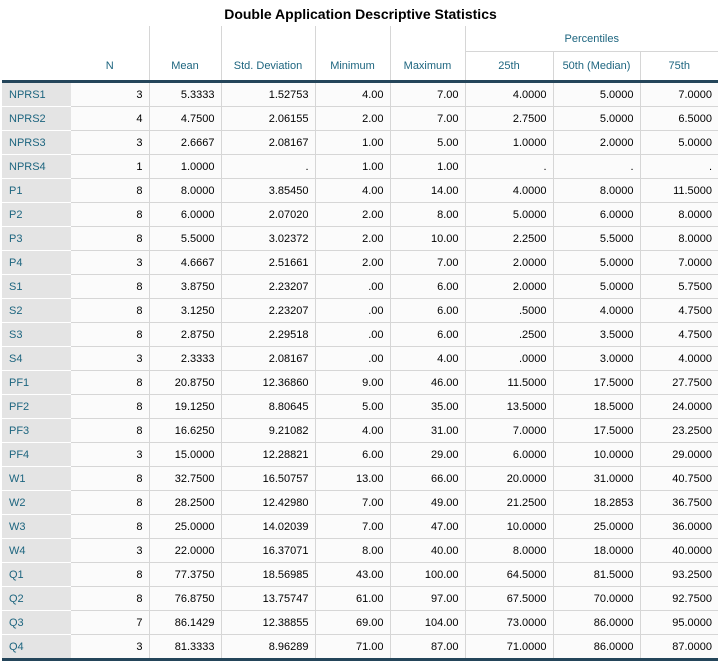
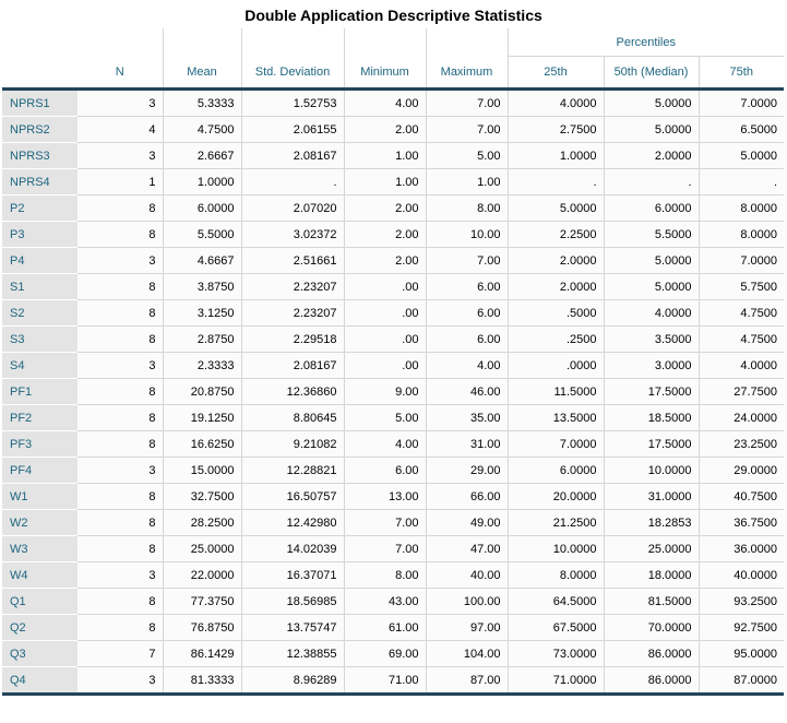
  Double Application Descriptive Statistics
  						Percentiles
  	N	Mean	Std. Deviation	Minimum	Maximum	25th	50th (Median)	75th
  NPRS1	3	5.3333	1.52753	4.00	7.00	4.0000	5.0000	7.0000
  NPRS2	4	4.7500	2.06155	2.00	7.00	2.7500	5.0000	6.5000
  NPRS3	3	2.6667	2.08167	1.00	5.00	1.0000	2.0000	5.0000
  NPRS4	1	1.0000	.	1.00	1.00	.	.	.
- P1	8	8.0000	3.85450	4.00	14.00	4.0000	8.0000	11.5000
  P2	8	6.0000	2.07020	2.00	8.00	5.0000	6.0000	8.0000
  P3	8	5.5000	3.02372	2.00	10.00	2.2500	5.5000	8.0000
  P4	3	4.6667	2.51661	2.00	7.00	2.0000	5.0000	7.0000
  S1	8	3.8750	2.23207	.00	6.00	2.0000	5.0000	5.7500
  S2	8	3.1250	2.23207	.00	6.00	.5000	4.0000	4.7500
  S3	8	2.8750	2.29518	.00	6.00	.2500	3.5000	4.7500
  S4	3	2.3333	2.08167	.00	4.00	.0000	3.0000	4.0000
  PF1	8	20.8750	12.36860	9.00	46.00	11.5000	17.5000	27.7500
  PF2	8	19.1250	8.80645	5.00	35.00	13.5000	18.5000	24.0000
  PF3	8	16.6250	9.21082	4.00	31.00	7.0000	17.5000	23.2500
  PF4	3	15.0000	12.28821	6.00	29.00	6.0000	10.0000	29.0000
  W1	8	32.7500	16.50757	13.00	66.00	20.0000	31.0000	40.7500
  W2	8	28.2500	12.42980	7.00	49.00	21.2500	18.2853	36.7500
  W3	8	25.0000	14.02039	7.00	47.00	10.0000	25.0000	36.0000
  W4	3	22.0000	16.37071	8.00	40.00	8.0000	18.0000	40.0000
  Q1	8	77.3750	18.56985	43.00	100.00	64.5000	81.5000	93.2500
  Q2	8	76.8750	13.75747	61.00	97.00	67.5000	70.0000	92.7500
  Q3	7	86.1429	12.38855	69.00	104.00	73.0000	86.0000	95.0000
  Q4	3	81.3333	8.96289	71.00	87.00	71.0000	86.0000	87.0000
